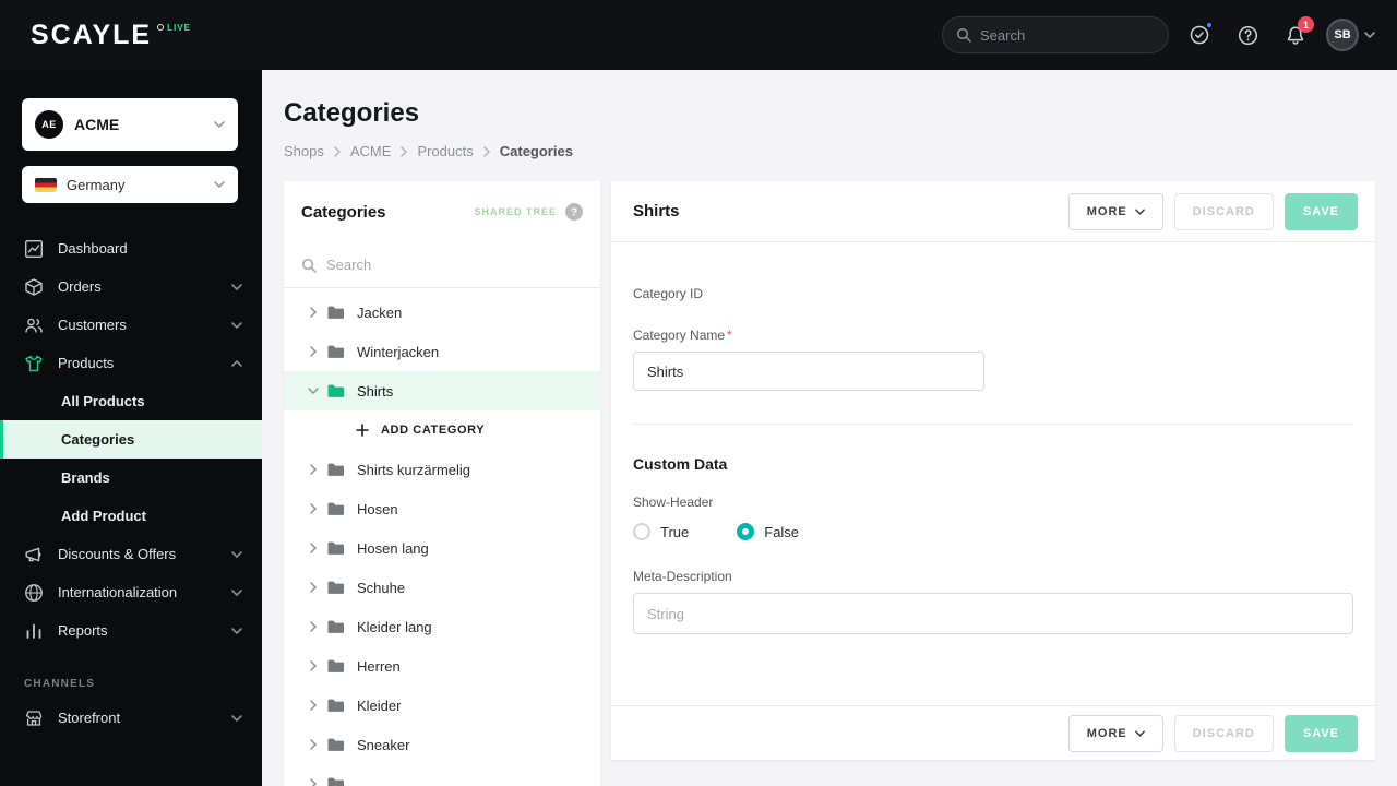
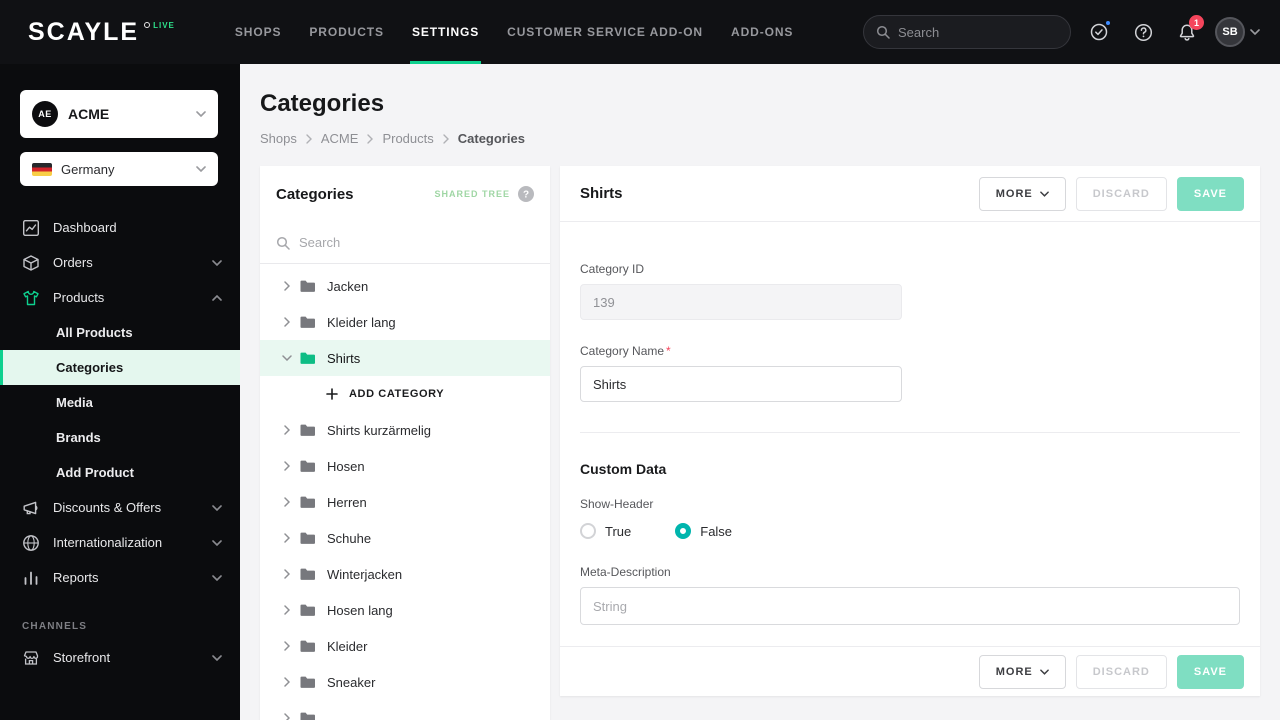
  SCAYLE
  LIVE
+ SHOPS
+ PRODUCTS
+ SETTINGS
+ CUSTOMER SERVICE ADD-ON
+ ADD-ONS
  Search
  1
  SB
  AE
  ACME
  Germany
  Dashboard
  Orders
- Customers
  Products
  All Products
  Categories
+ Media
  Brands
  Add Product
  Discounts & Offers
  Internationalization
  Reports
  CHANNELS
  Storefront
  Categories
  Shops
  ACME
  Products
  Categories
  Categories
  SHARED TREE
  ?
  Search
  Jacken
- Winterjacken
+ Kleider lang
  Shirts
  ADD CATEGORY
  Shirts kurzärmelig
  Hosen
- Hosen lang
+ Herren
  Schuhe
- Kleider lang
+ Winterjacken
- Herren
+ Hosen lang
  Kleider
  Sneaker
  Shirts
  MORE
  DISCARD
  SAVE
  Category ID
+ 139
  Category Name *
  Shirts
  Custom Data
  Show-Header
  True
  False
  Meta-Description
  String
  MORE
  DISCARD
  SAVE
